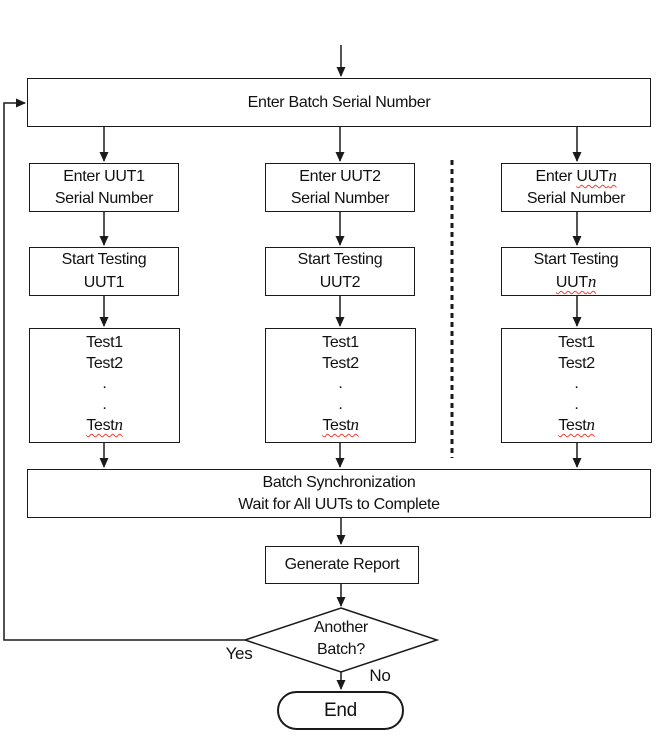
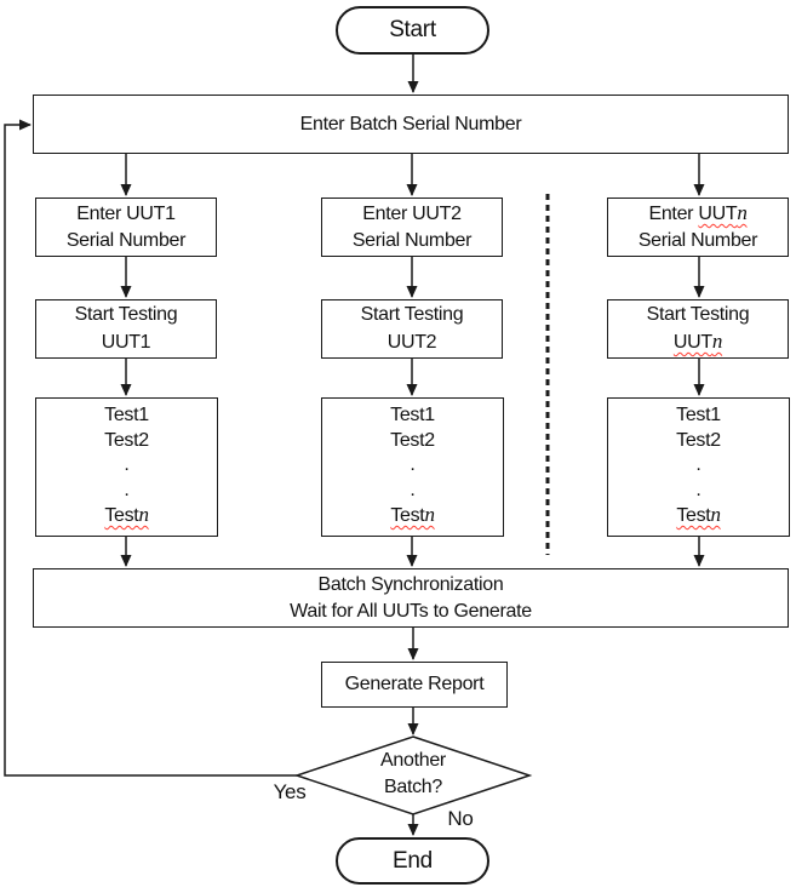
+ Start
  Enter Batch Serial Number
  Enter UUT1
  Serial Number
  Start Testing
  UUT1
  Test1
  Test2
  .
  .
  Testn
  Enter UUT2
  Serial Number
  Start Testing
  UUT2
  Test1
  Test2
  .
  .
  Testn
  Enter UUTn
  Serial Number
  Start Testing
  UUTn
  Test1
  Test2
  .
  .
  Testn
  Batch Synchronization
- Wait for All UUTs to Complete
+ Wait for All UUTs to Generate
  Generate Report
  Another
  Batch?
  Yes
  No
  End
